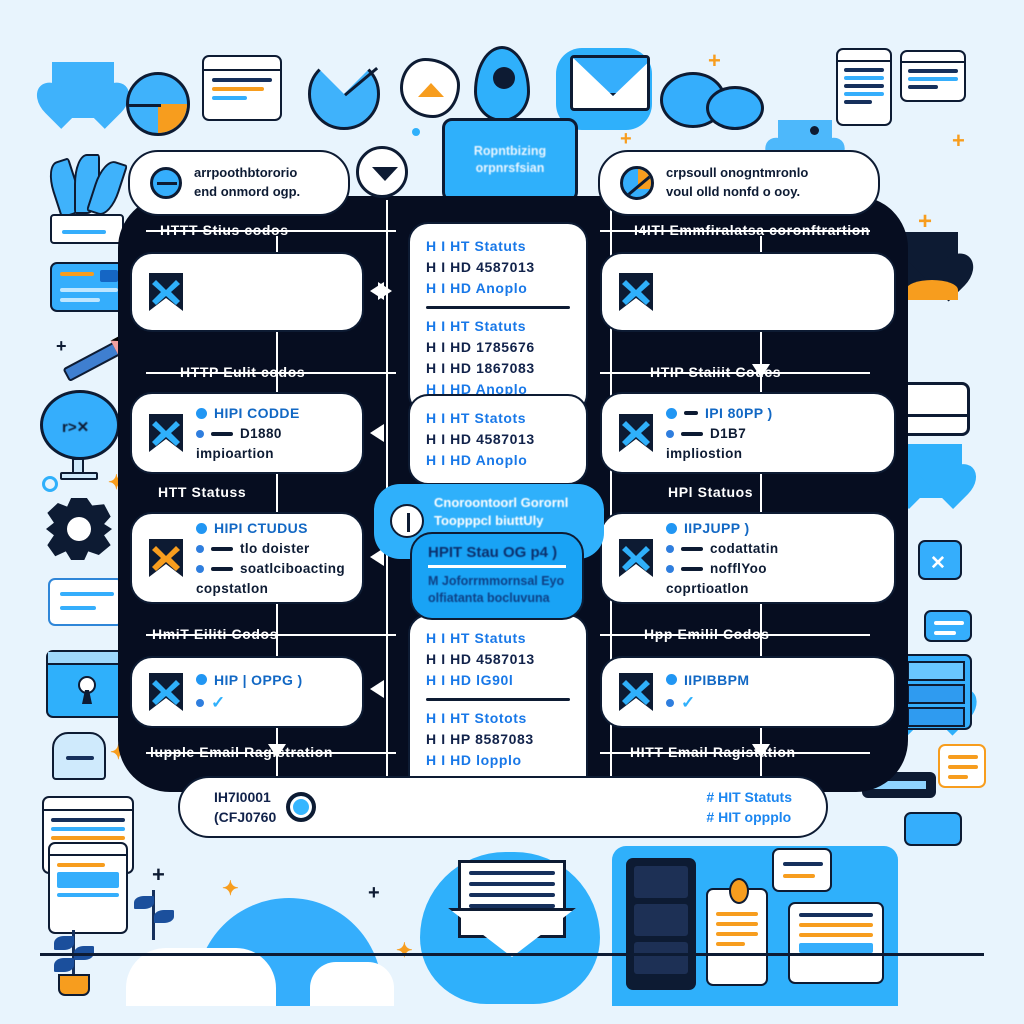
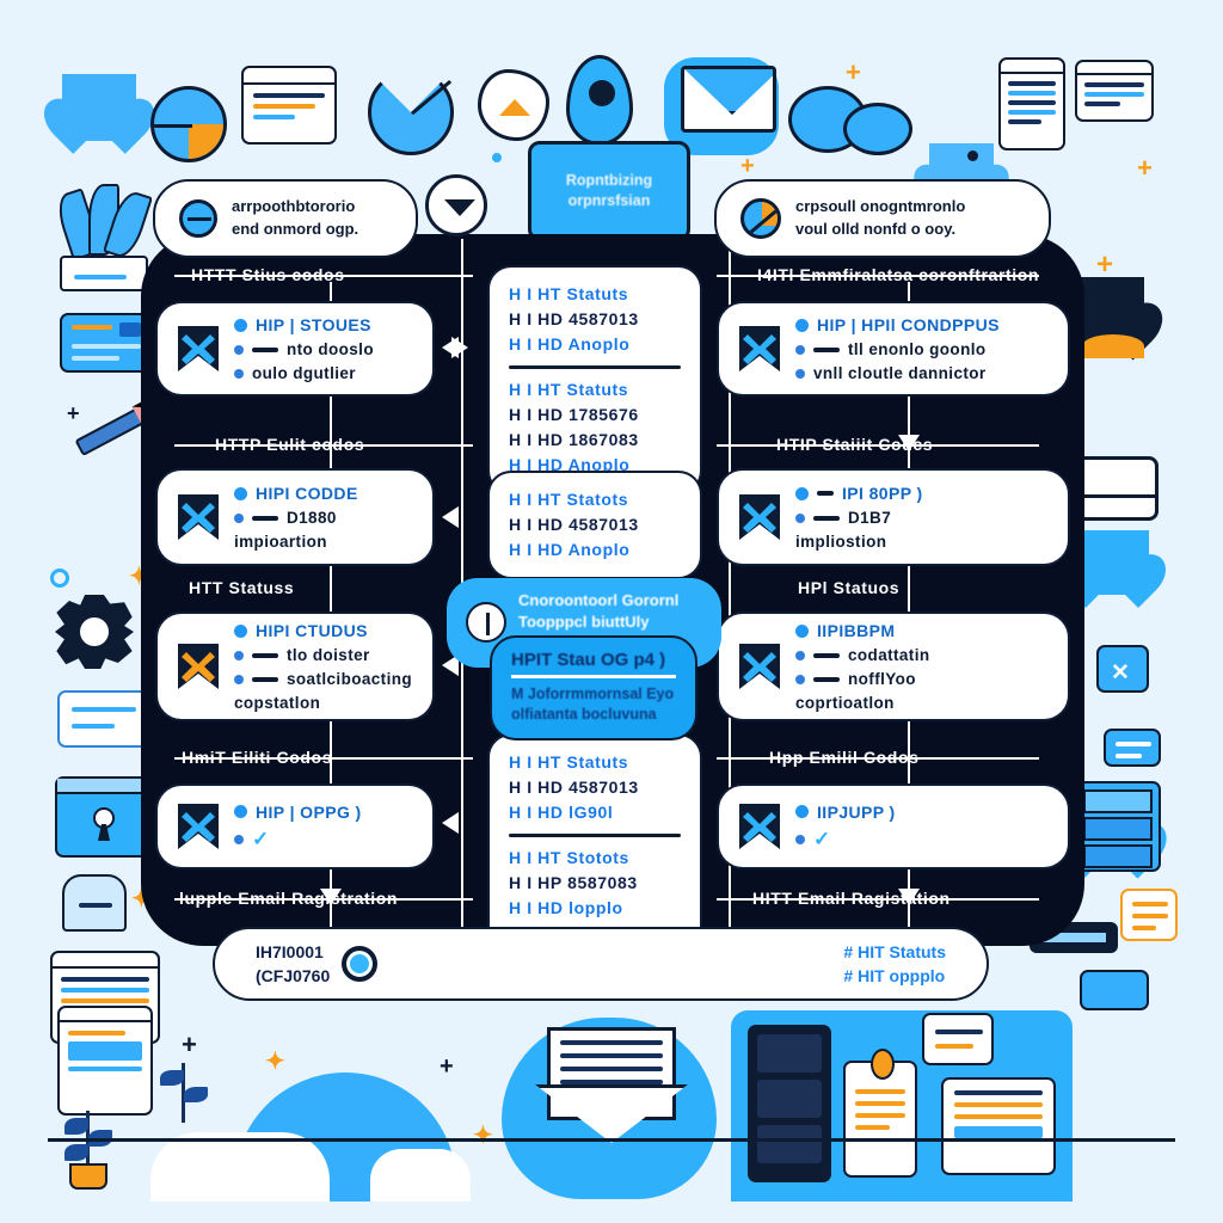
- r>✕
  ✕
  +
  +
  +
  +
  +
  ✦
  ✦
  ✦
  ✦
  +
  +
  Ropntbizing
  orpnrsfsian
  arrpoothbtororio
  end onmord ogp.
  crpsoull onogntmronlo
  voul olld nonfd o ooy.
  HTTT Stius codos
  HTTP Eulit codos
  HTT Statuss
  HmiT Eiliti Codos
  lupple Email Ragistration
  I4ITl Emmfiralatsa coronftrartion
  HTIP Staiiit Codcs
  HPl Statuos
  Hpp Emilil Codos
  HITT Email Ragistation
+ HIP | STOUES
+ nto dooslo
+ oulo dgutlier
  HIPI CODDE
  D1880
  impioartion
  HIPI CTUDUS
  tlo doister
  soatlciboacting
  copstatlon
  HIP | OPPG )
  ✓
+ HIP | HPIl CONDPPUS
+ tll enonlo goonlo
+ vnll cloutle dannictor
  IPI 80PP )
  D1B7
  impliostion
- IIPJUPP )
+ IIPIBBPM
  codattatin
  nofflYoo
  coprtioatlon
- IIPIBBPM
+ IIPJUPP )
  ✓
  H I HT Statuts
  H I HD 4587013
  H I HD Anoplo
  H I HT Statuts
  H I HD 1785676
  H I HD 1867083
  H I HD Anoplo
  H I HT Statots
  H I HD 4587013
  H I HD Anoplo
  H I HT Statuts
  H I HD 4587013
  H I HD lG90l
  H I HT Stotots
  H I HP 8587083
  H I HD lopplo
  Cnoroontoorl Gorornl
  HPIT Stau OG p4 )
  M Joforrmmornsal Eyo
  olfiatanta bocluvuna
  IH7I0001
  (CFJ0760
  # HIT Statuts
  # HIT oppplo
